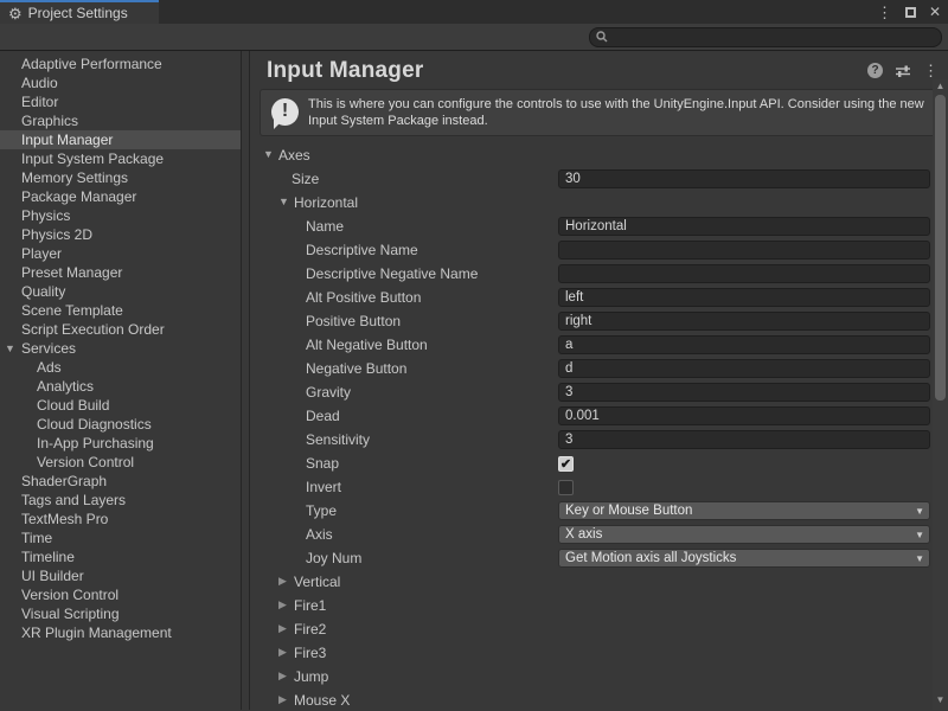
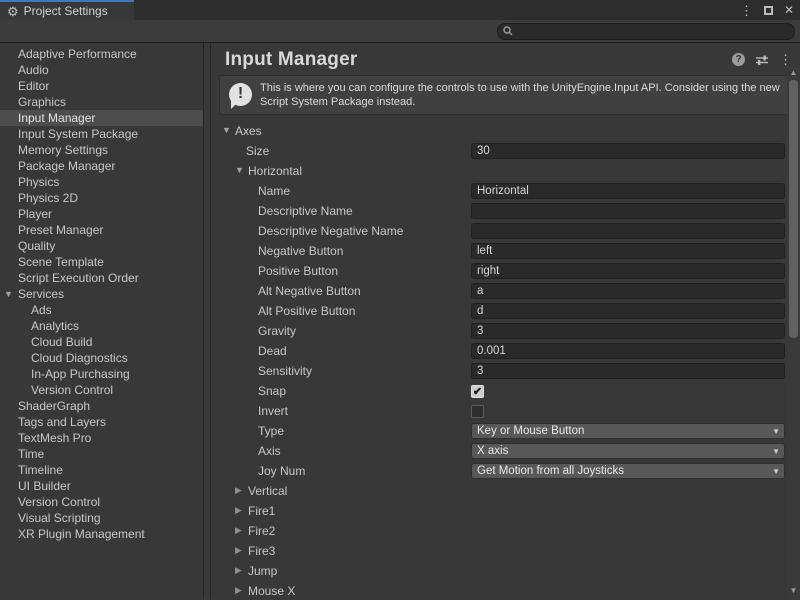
  ⚙
  Project Settings
  ⋮
  ✕
  Adaptive Performance
  Audio
  Editor
  Graphics
  Input Manager
  Input System Package
  Memory Settings
  Package Manager
  Physics
  Physics 2D
  Player
  Preset Manager
  Quality
  Scene Template
  Script Execution Order
  ▼
  Services
  Ads
  Analytics
  Cloud Build
  Cloud Diagnostics
  In-App Purchasing
  Version Control
  ShaderGraph
  Tags and Layers
  TextMesh Pro
  Time
  Timeline
  UI Builder
  Version Control
  Visual Scripting
  XR Plugin Management
  Input Manager
  ?
  ⋮
  !
- This is where you can configure the controls to use with the UnityEngine.Input API. Consider using the new Input System Package instead.
+ This is where you can configure the controls to use with the UnityEngine.Input API. Consider using the new Script System Package instead.
  ▼
  Axes
  Size
  30
  ▼
  Horizontal
  Name
  Horizontal
  Descriptive Name
  Descriptive Negative Name
- Alt Positive Button
+ Negative Button
  left
  Positive Button
  right
  Alt Negative Button
  a
- Negative Button
+ Alt Positive Button
  d
  Gravity
  3
  Dead
  0.001
  Sensitivity
  3
  Snap
  ✔
  Invert
  Type
  Key or Mouse Button
  ▼
  Axis
  X axis
  ▼
  Joy Num
- Get Motion axis all Joysticks
+ Get Motion from all Joysticks
  ▼
  ▶
  Vertical
  ▶
  Fire1
  ▶
  Fire2
  ▶
  Fire3
  ▶
  Jump
  ▶
  Mouse X
  ▲
  ▼
